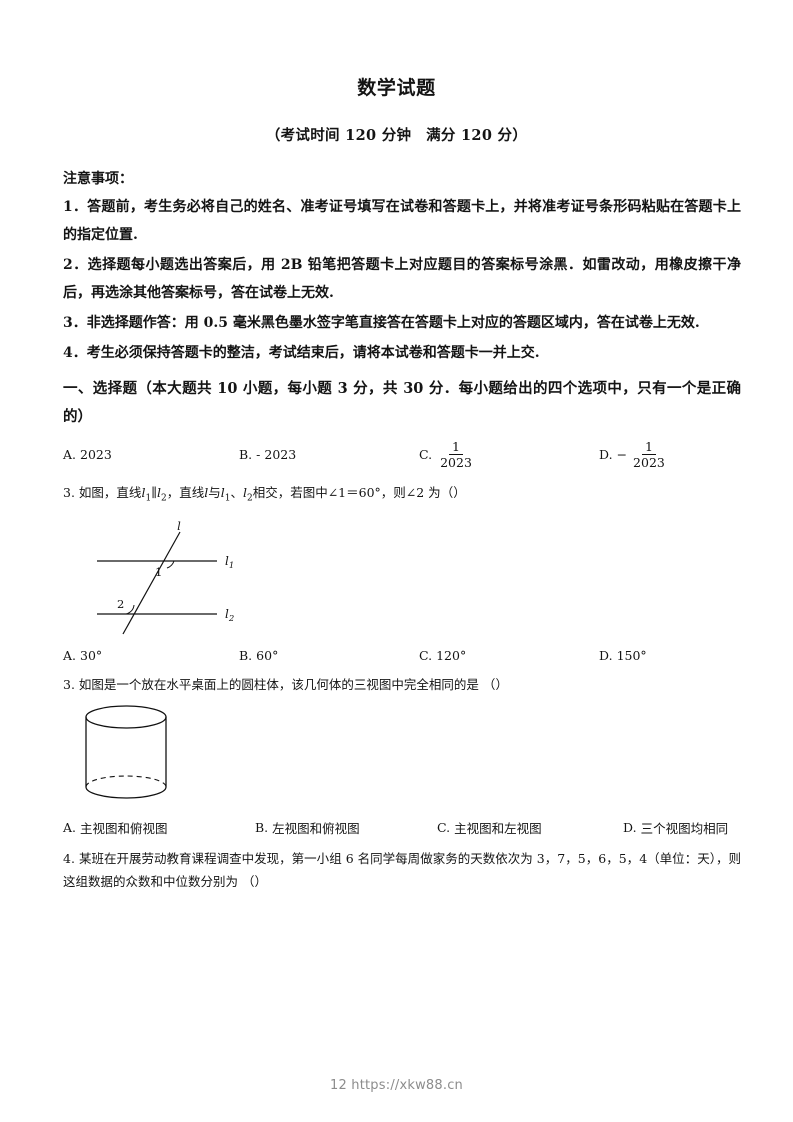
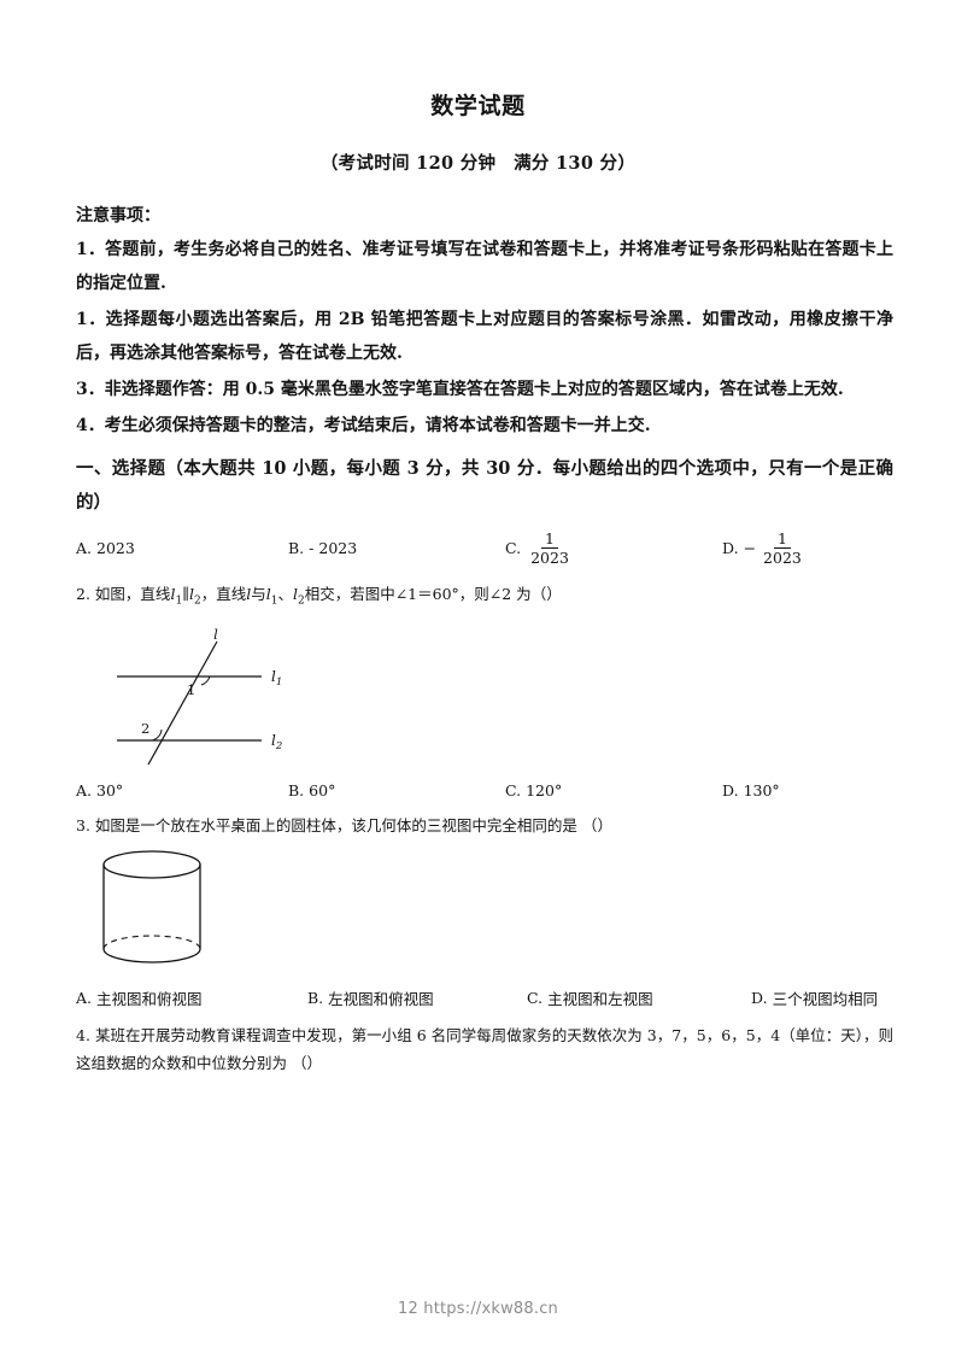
  数学试题
- （考试时间 120 分钟 满分 120 分）
+ （考试时间 120 分钟 满分 130 分）
  注意事项：
  1．答题前，考生务必将自己的姓名、准考证号填写在试卷和答题卡上，并将准考证号条形码粘贴在答题卡上的指定位置.
- 2．选择题每小题选出答案后，用 2B 铅笔把答题卡上对应题目的答案标号涂黑．如雷改动，用橡皮擦干净后，再选涂其他答案标号，答在试卷上无效.
+ 1．选择题每小题选出答案后，用 2B 铅笔把答题卡上对应题目的答案标号涂黑．如雷改动，用橡皮擦干净后，再选涂其他答案标号，答在试卷上无效.
  3．非选择题作答：用 0.5 毫米黑色墨水签字笔直接答在答题卡上对应的答题区域内，答在试卷上无效.
  4．考生必须保持答题卡的整洁，考试结束后，请将本试卷和答题卡一并上交.
  一、选择题（本大题共 10 小题，每小题 3 分，共 30 分．每小题给出的四个选项中，只有一个是正确的）
  A.
  2023
  B.
  - 2023
  C.
  1
  2023
  D.
  −
  1
  2023
- 3. 如图，直线l1∥l2，直线l与l1、l2相交，若图中∠1＝60°，则∠2 为
+ 2. 如图，直线l1∥l2，直线l与l1、l2相交，若图中∠1＝60°，则∠2 为
  l
  l1
  l2
  1
  2
  A.
  30°
  B.
  60°
  C.
  120°
  D.
- 150°
+ 130°
  3. 如图是一个放在水平桌面上的圆柱体，该几何体的三视图中完全相同的是
  A.
  主视图和俯视图
  B.
  左视图和俯视图
  C.
  主视图和左视图
  D.
  三个视图均相同
  4. 某班在开展劳动教育课程调查中发现，第一小组 6 名同学每周做家务的天数依次为 3，7，5，6，5，4（单位：天），则这组数据的众数和中位数分别为
  12 https://xkw88.cn
